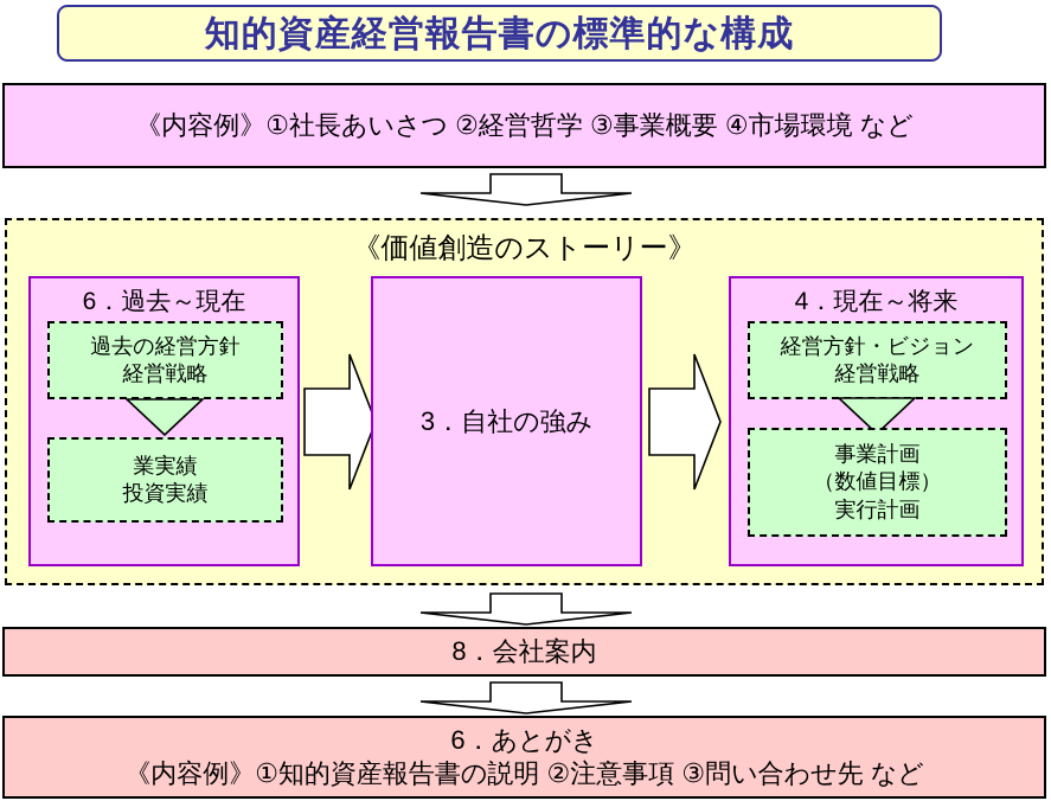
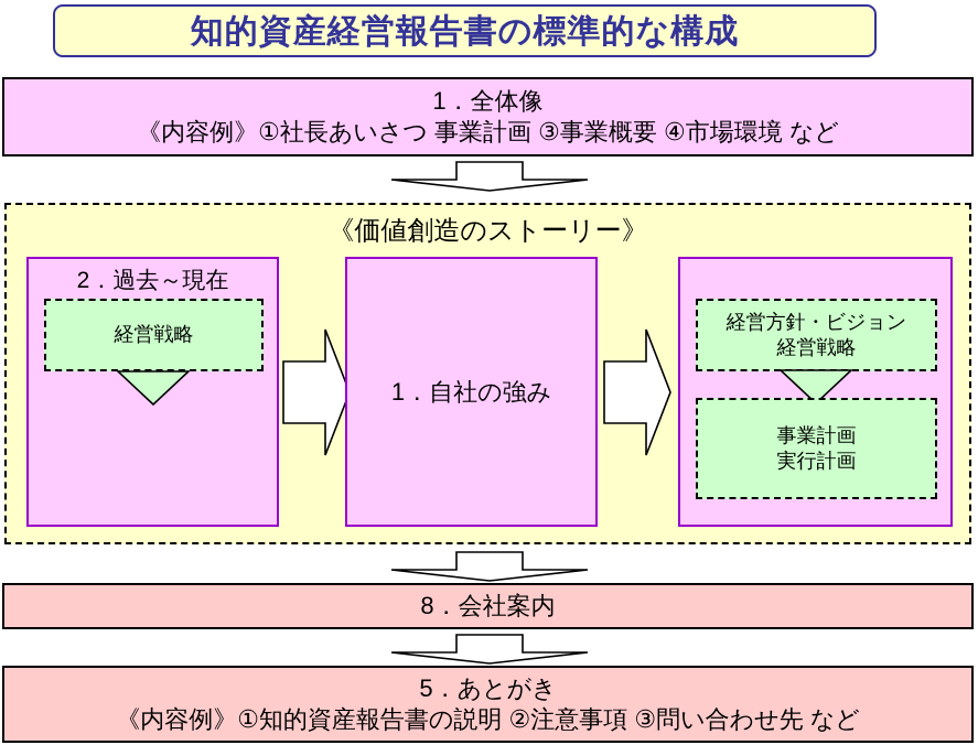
  知的資産経営報告書の標準的な構成
+ 1．全体像
- 《内容例》①社長あいさつ ②経営哲学 ③事業概要 ④市場環境 など
+ 《内容例》①社長あいさつ 事業計画 ③事業概要 ④市場環境 など
  《価値創造のストーリー》
- 6．過去～現在
+ 2．過去～現在
- 過去の経営方針
  経営戦略
- 業実績
- 投資実績
- 3．自社の強み
+ 1．自社の強み
- 4．現在～将来
  経営方針・ビジョン
  経営戦略
  事業計画
- （数値目標）
  実行計画
  8．会社案内
- 6．あとがき
+ 5．あとがき
  《内容例》①知的資産報告書の説明 ②注意事項 ③問い合わせ先 など
